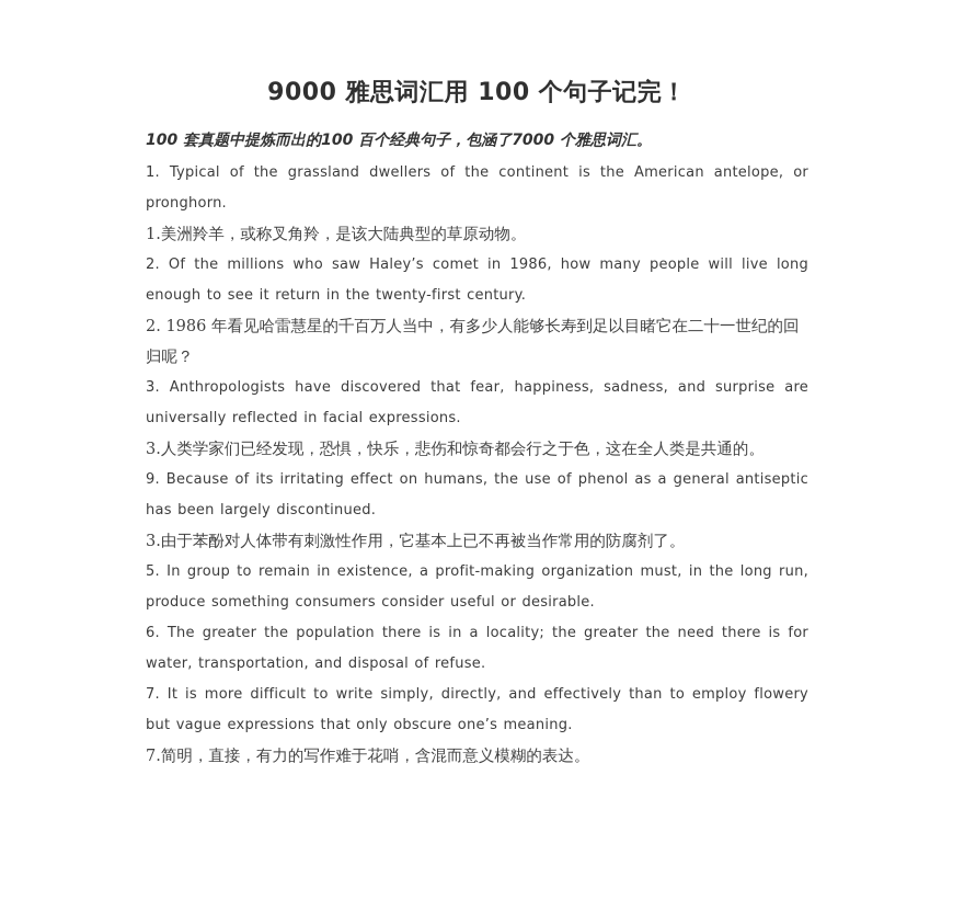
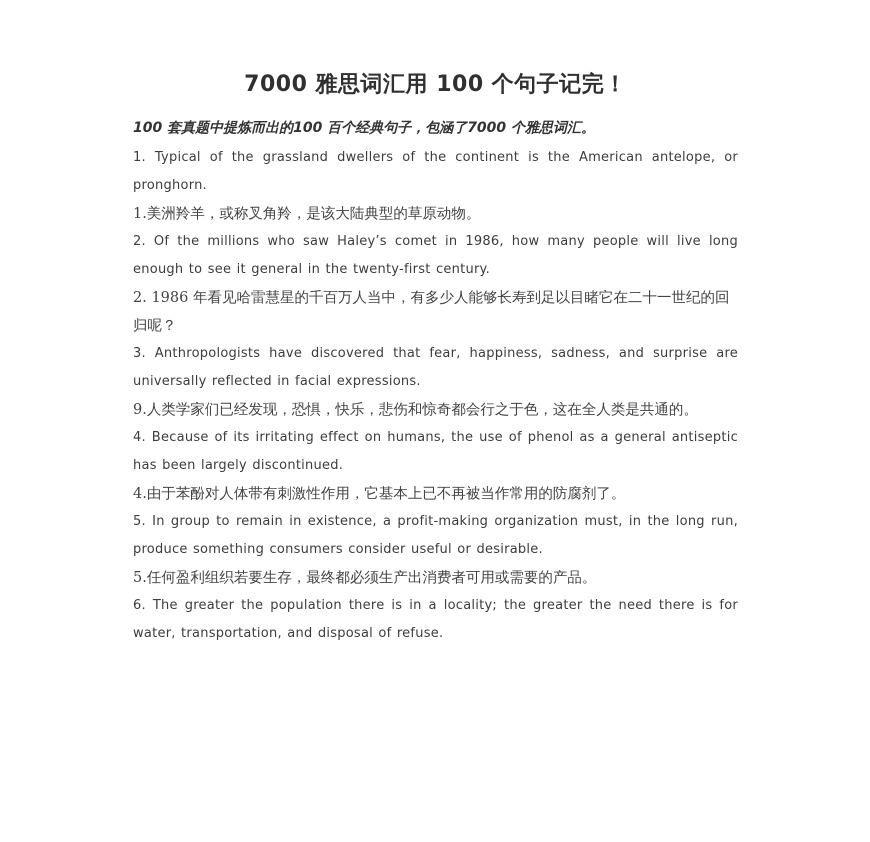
- 9000 雅思词汇用 100 个句子记完！
+ 7000 雅思词汇用 100 个句子记完！
  100 套真题中提炼而出的100 百个经典句子，包涵了7000 个雅思词汇。
  1. Typical of the grassland dwellers of the continent is the American antelope, or pronghorn.
  1.美洲羚羊，或称叉角羚，是该大陆典型的草原动物。
- 2. Of the millions who saw Haley’s comet in 1986, how many people will live long enough to see it return in the twenty-first century.
+ 2. Of the millions who saw Haley’s comet in 1986, how many people will live long enough to see it general in the twenty-first century.
  2. 1986 年看见哈雷慧星的千百万人当中，有多少人能够长寿到足以目睹它在二十一世纪的回归呢？
  3. Anthropologists have discovered that fear, happiness, sadness, and surprise are universally reflected in facial expressions.
- 3.人类学家们已经发现，恐惧，快乐，悲伤和惊奇都会行之于色，这在全人类是共通的。
+ 9.人类学家们已经发现，恐惧，快乐，悲伤和惊奇都会行之于色，这在全人类是共通的。
- 9. Because of its irritating effect on humans, the use of phenol as a general antiseptic has been largely discontinued.
+ 4. Because of its irritating effect on humans, the use of phenol as a general antiseptic has been largely discontinued.
- 3.由于苯酚对人体带有刺激性作用，它基本上已不再被当作常用的防腐剂了。
+ 4.由于苯酚对人体带有刺激性作用，它基本上已不再被当作常用的防腐剂了。
  5. In group to remain in existence, a profit-making organization must, in the long run, produce something consumers consider useful or desirable.
+ 5.任何盈利组织若要生存，最终都必须生产出消费者可用或需要的产品。
  6. The greater the population there is in a locality; the greater the need there is for water, transportation, and disposal of refuse.
- 7. It is more difficult to write simply, directly, and effectively than to employ flowery but vague expressions that only obscure one’s meaning.
- 7.简明，直接，有力的写作难于花哨，含混而意义模糊的表达。
